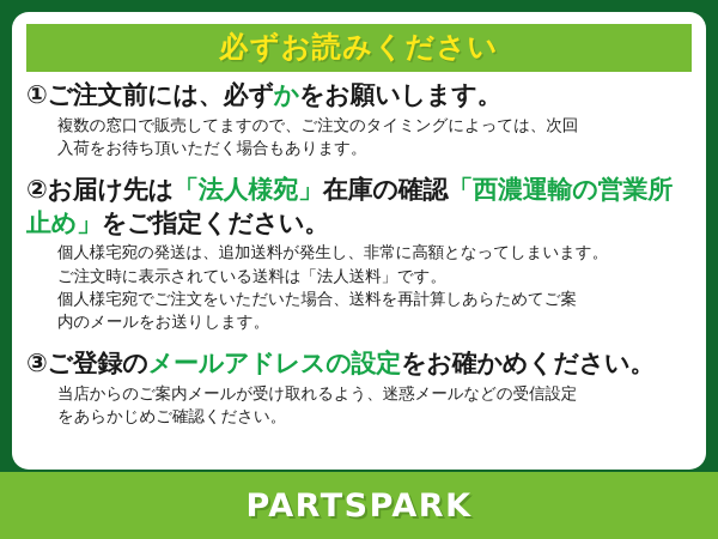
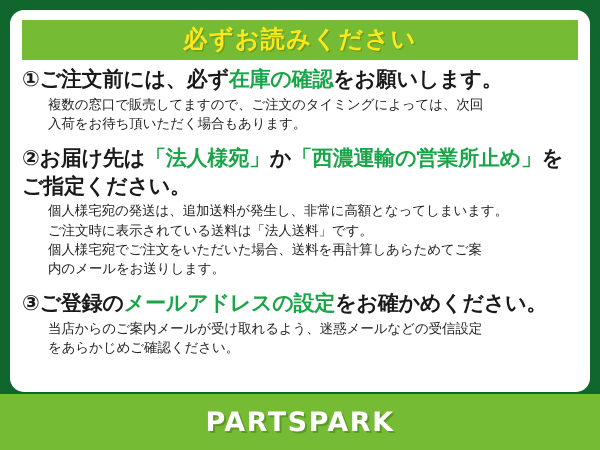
  PARTSPARK
  必ずお読みください
- ①ご注文前には、必ずかをお願いします。
+ ①ご注文前には、必ず在庫の確認をお願いします。
  複数の窓口で販売してますので、ご注文のタイミングによっては、次回
  入荷をお待ち頂いただく場合もあります。
- ②お届け先は「法人様宛」在庫の確認「西濃運輸の営業所止め」をご指定ください。
+ ②お届け先は「法人様宛」か「西濃運輸の営業所止め」をご指定ください。
  個人様宅宛の発送は、追加送料が発生し、非常に高額となってしまいます。
  ご注文時に表示されている送料は「法人送料」です。
  個人様宅宛でご注文をいただいた場合、送料を再計算しあらためてご案
  内のメールをお送りします。
  ③ご登録のメールアドレスの設定をお確かめください。
  当店からのご案内メールが受け取れるよう、迷惑メールなどの受信設定
  をあらかじめご確認ください。
